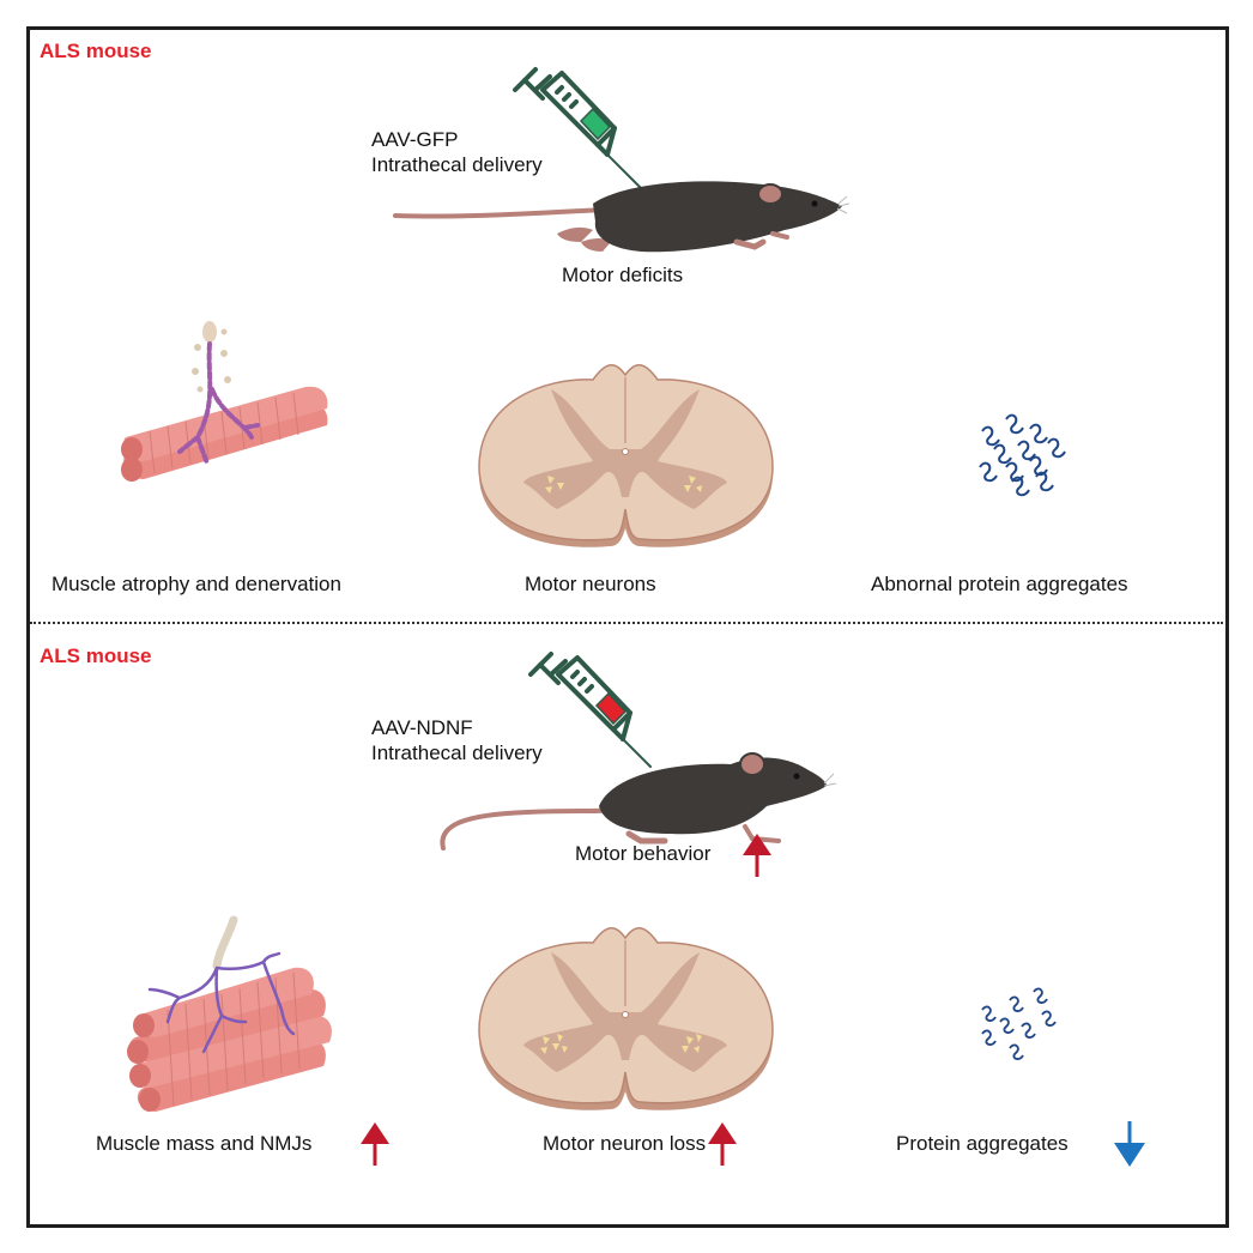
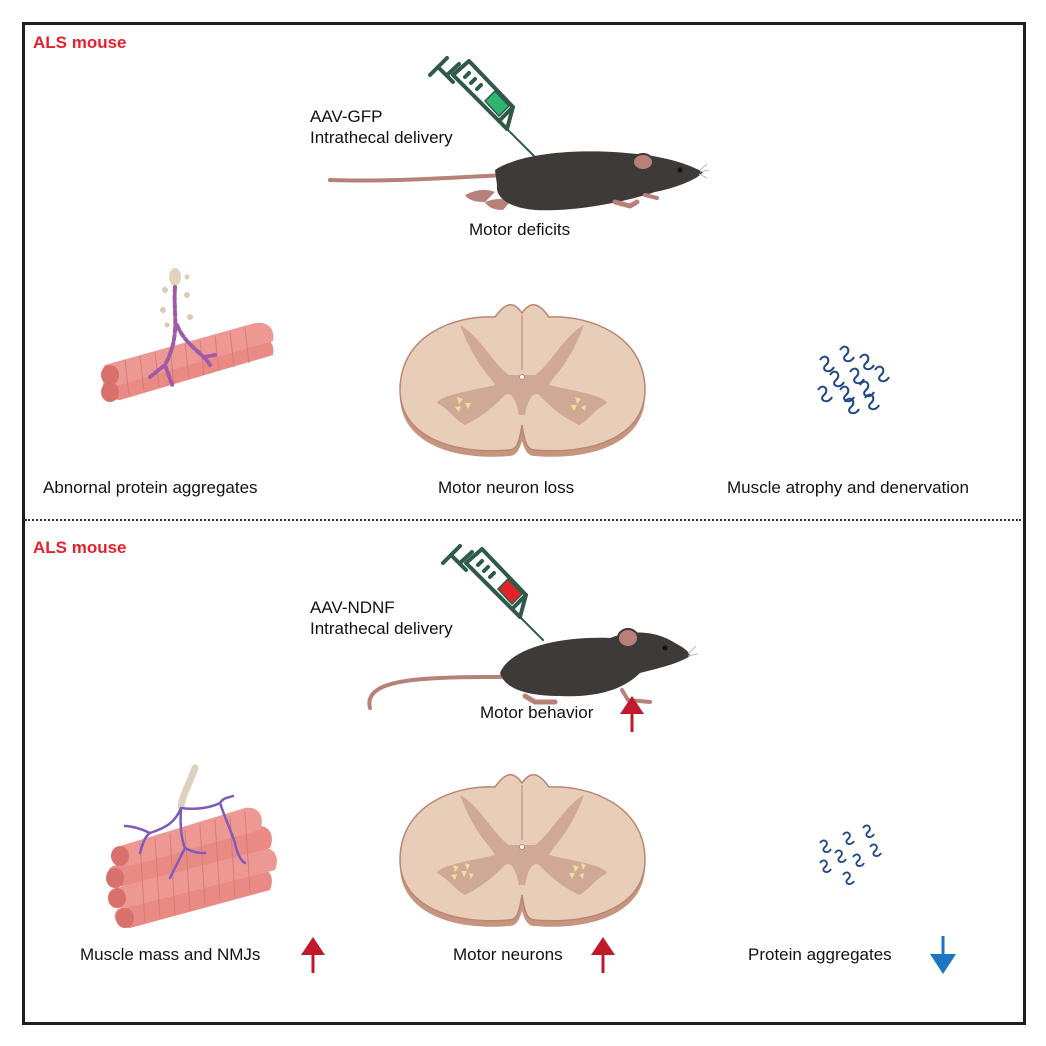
  ALS mouse
  AAV-GFP
  Intrathecal delivery
  Motor deficits
- Muscle atrophy and denervation
+ Abnornal protein aggregates
- Motor neurons
+ Motor neuron loss
- Abnornal protein aggregates
+ Muscle atrophy and denervation
  ALS mouse
  AAV-NDNF
  Intrathecal delivery
  Motor behavior
  Muscle mass and NMJs
- Motor neuron loss
+ Motor neurons
  Protein aggregates
